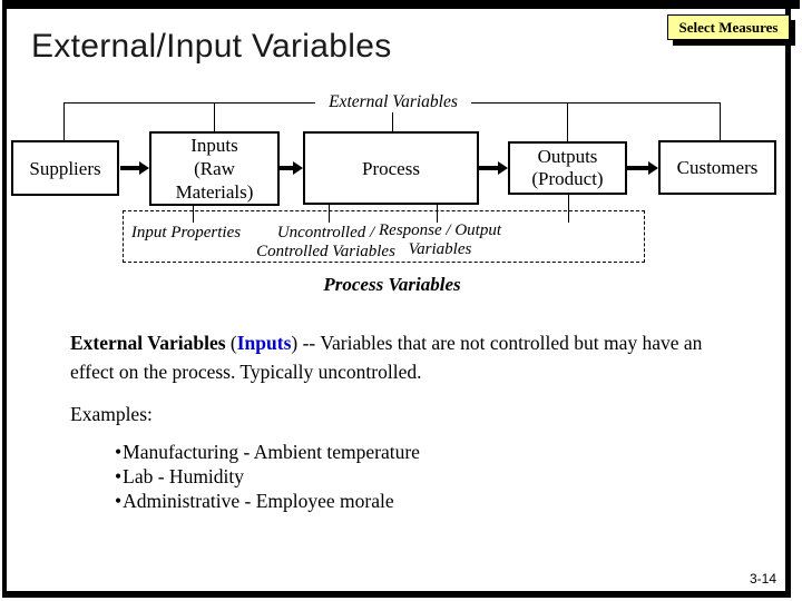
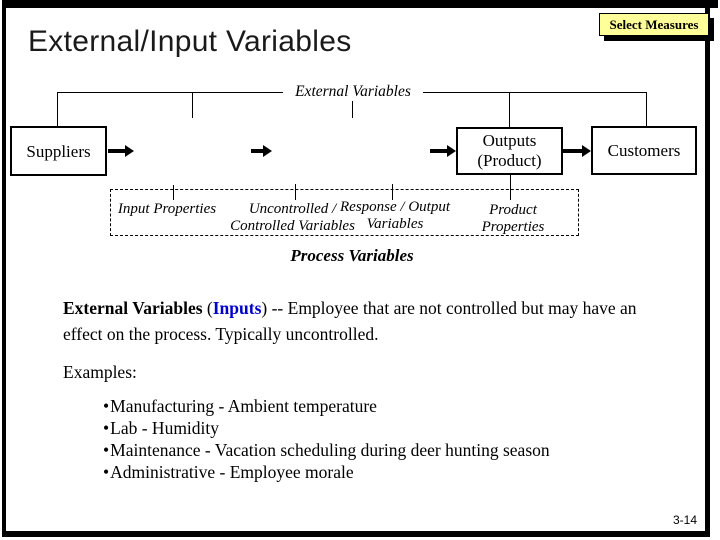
  External/Input Variables
  Select Measures
  External Variables
  Suppliers
- Inputs
- (Raw
- Materials)
- Process
  Outputs
  (Product)
  Customers
  Input Properties
  Uncontrolled /
  Controlled Variables
  Response / Output
  Variables
+ Product
+ Properties
  Process Variables
- External Variables (Inputs) -- Variables that are not controlled but may have an effect on the process. Typically uncontrolled.
+ External Variables (Inputs) -- Employee that are not controlled but may have an effect on the process. Typically uncontrolled.
  Examples:
  •Manufacturing - Ambient temperature
  •Lab - Humidity
+ •Maintenance - Vacation scheduling during deer hunting season
  •Administrative - Employee morale
  3-14
